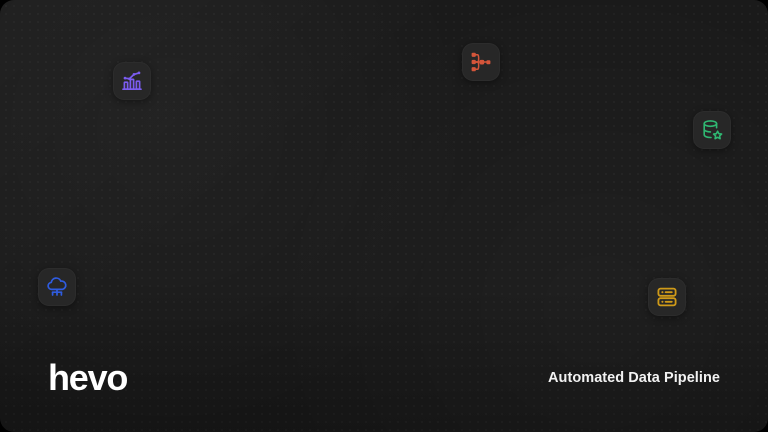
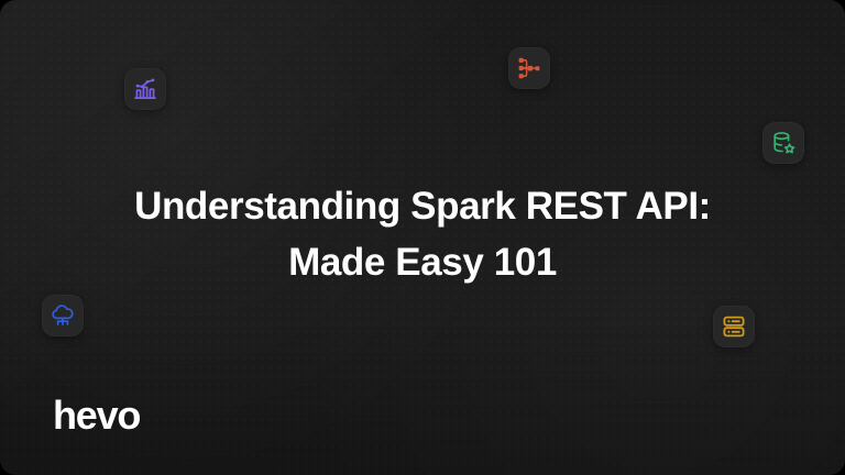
+ Understanding Spark REST API: Made Easy 101
  hevo
- Automated Data Pipeline
